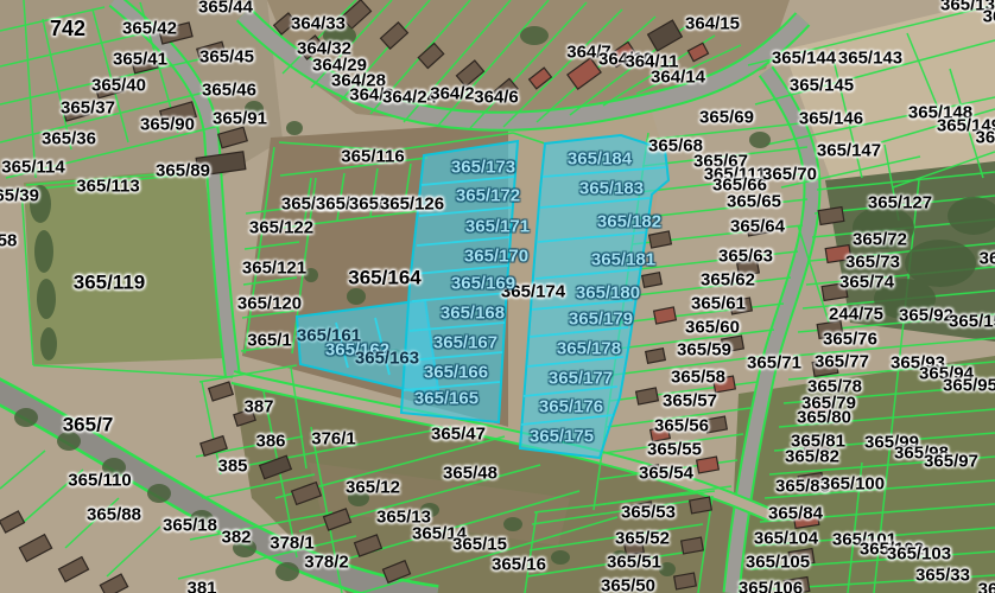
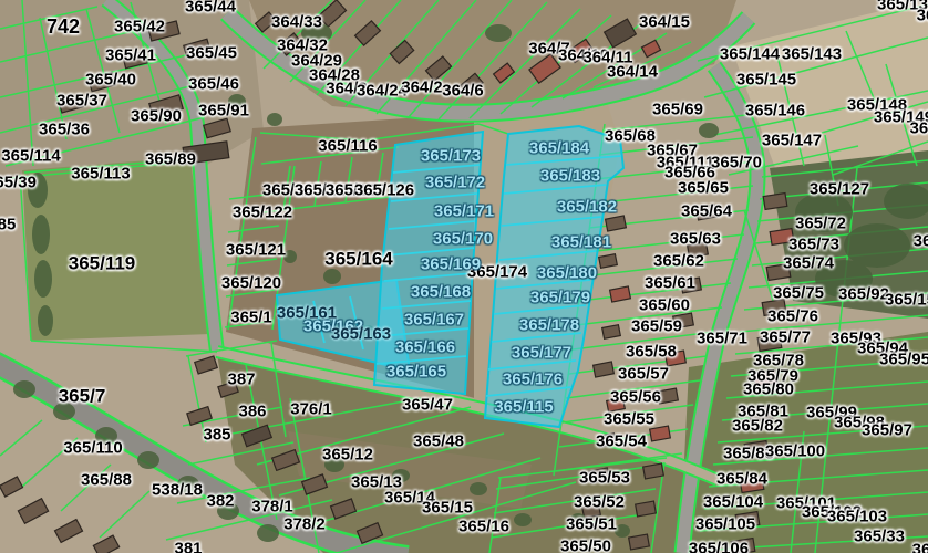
  742
  365/42
  365/44
  364/33
  365/41
  365/45
  364/32
  364/29
  364/28
  364/3
  364/24
  364/2
  364/6
  364/7
  364/10
  364/11
  364/14
  364/15
  365/144
  365/143
  365/13
  365/145
  365/146
  365/147
  365/148
  365/14
  365/40
  365/37
  365/36
  365/90
  365/91
  365/46
  365/89
  365/69
  365/68
  365/67
  365/111
  365/66
  365/65
  365/70
  365/64
  365/63
  365/62
  365/61
  365/60
  365/59
  365/58
  365/57
  365/56
  365/55
  365/54
  365/53
  365/52
  365/51
  365/50
  365/127
  36
  365/72
  365/73
  365/74
- 244/75
+ 365/75
  365/92
  365/1
  365/76
  365/77
  365/71
  365/93
  365/94
  365/95
  365/78
  365/79
  365/80
  365/81
  365/82
  365/99
  365/98
  365/97
  365/83
  365/100
  365/84
  365/104
  365/101
  365/102
  365/103
  365/105
  365/33
  365/106
  36
  365/114
  365/113
- 58
+ 85
  365/119
  365/122
  365/121
  365/120
  365/1
  365/123
  365/124
  365/125
  365/126
  365/116
  365/164
  365/174
  365/47
  365/48
  365/12
  365/13
  365/14
  365/15
  365/16
  376/1
  365/7
  365/110
  365/88
- 365/18
+ 538/18
  387
  386
  385
  382
  378/1
  378/2
  381
  365/173
  365/184
  365/183
  365/172
  365/171
  365/182
  365/170
  365/181
  365/169
  365/180
  365/168
  365/179
  365/167
  365/178
  365/166
  365/177
  365/165
  365/176
- 365/175
+ 365/115
  365/162
  365/161
  365/163
